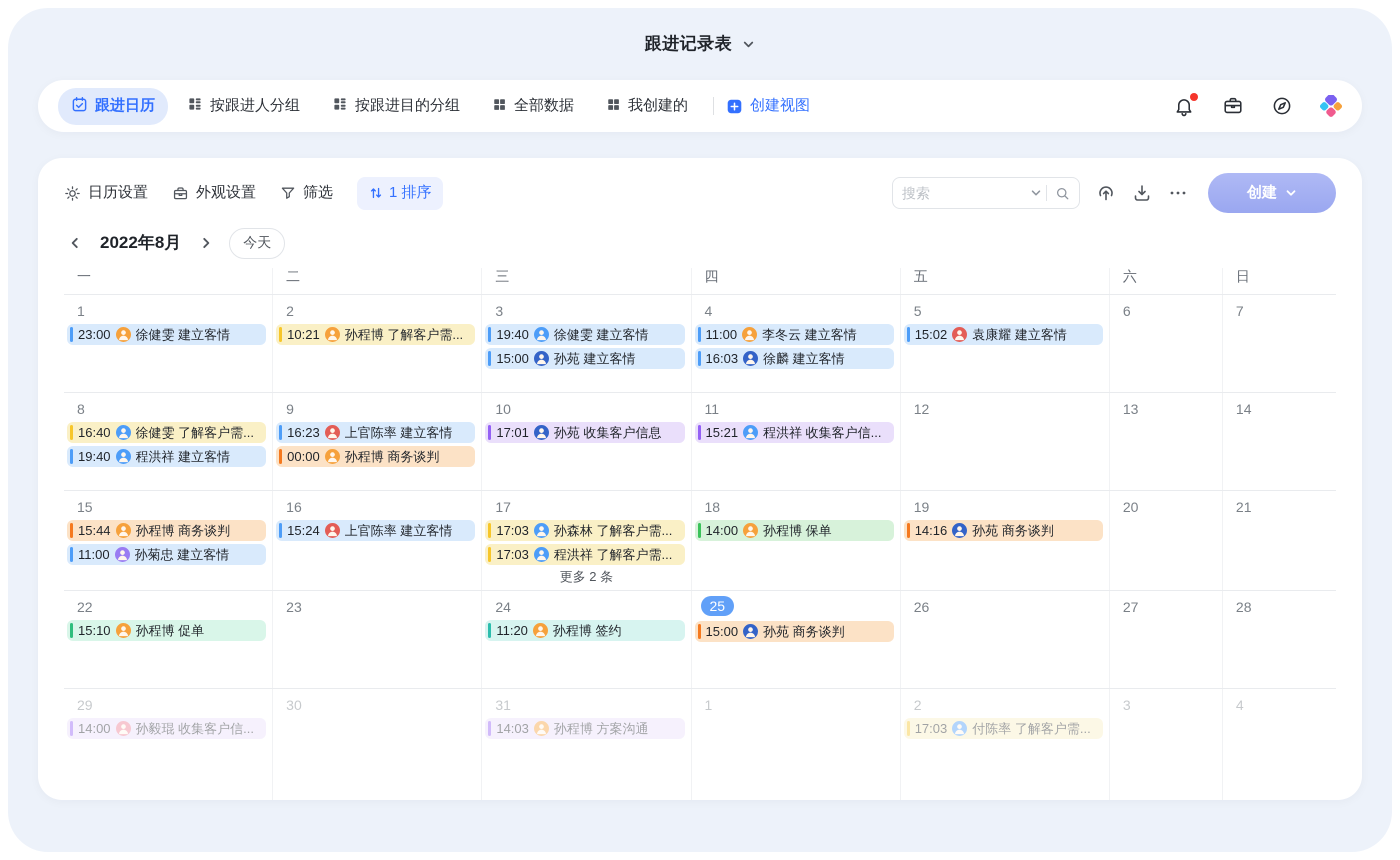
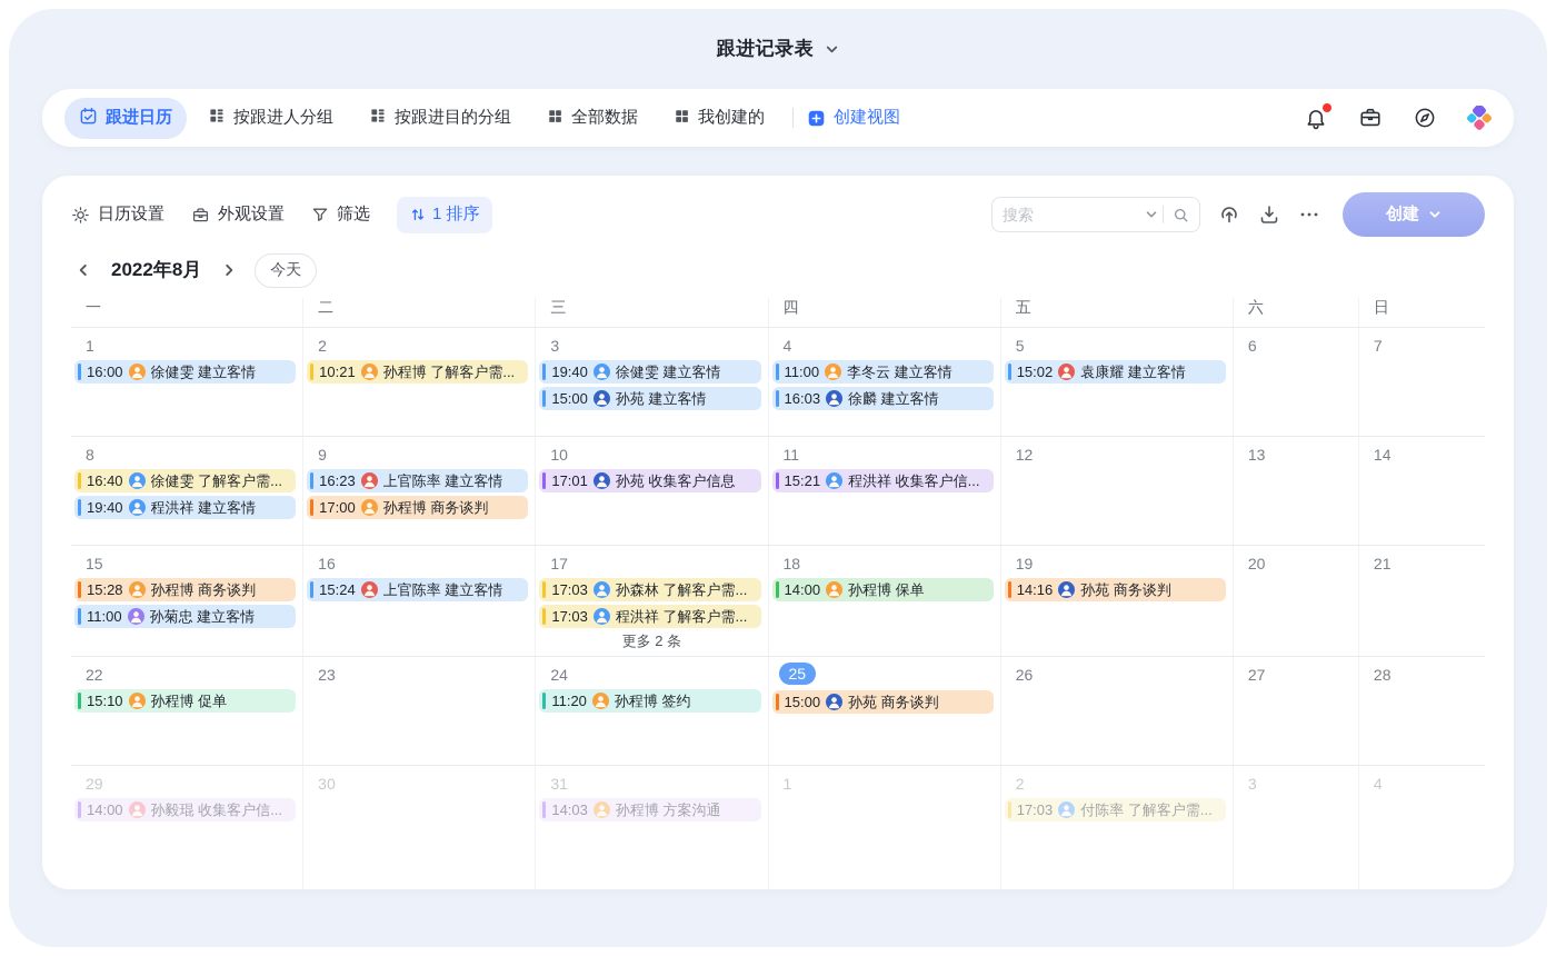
  跟进记录表
  跟进日历
  按跟进人分组
  按跟进目的分组
  全部数据
  我创建的
  创建视图
  日历设置
  外观设置
  筛选
  1 排序
  搜索
  创建
  2022年8月
  今天
  一
  二
  三
  四
  五
  六
  日
  1
- 23:00
+ 16:00
  徐健雯 建立客情
  2
  10:21
  孙程博 了解客户需...
  3
  19:40
  徐健雯 建立客情
  15:00
  孙苑 建立客情
  4
  11:00
  李冬云 建立客情
  16:03
  徐麟 建立客情
  5
  15:02
  袁康耀 建立客情
  6
  7
  8
  16:40
  徐健雯 了解客户需...
  19:40
  程洪祥 建立客情
  9
  16:23
  上官陈率 建立客情
- 00:00
+ 17:00
  孙程博 商务谈判
  10
  17:01
  孙苑 收集客户信息
  11
  15:21
  程洪祥 收集客户信...
  12
  13
  14
  15
- 15:44
+ 15:28
  孙程博 商务谈判
  11:00
  孙菊忠 建立客情
  16
  15:24
  上官陈率 建立客情
  17
  17:03
  孙森林 了解客户需...
  17:03
  程洪祥 了解客户需...
  更多 2 条
  18
  14:00
  孙程博 保单
  19
  14:16
  孙苑 商务谈判
  20
  21
  22
  15:10
  孙程博 促单
  23
  24
  11:20
  孙程博 签约
  25
  15:00
  孙苑 商务谈判
  26
  27
  28
  29
  14:00
  孙毅琨 收集客户信...
  30
  31
  14:03
  孙程博 方案沟通
  1
  2
  17:03
  付陈率 了解客户需...
  3
  4
